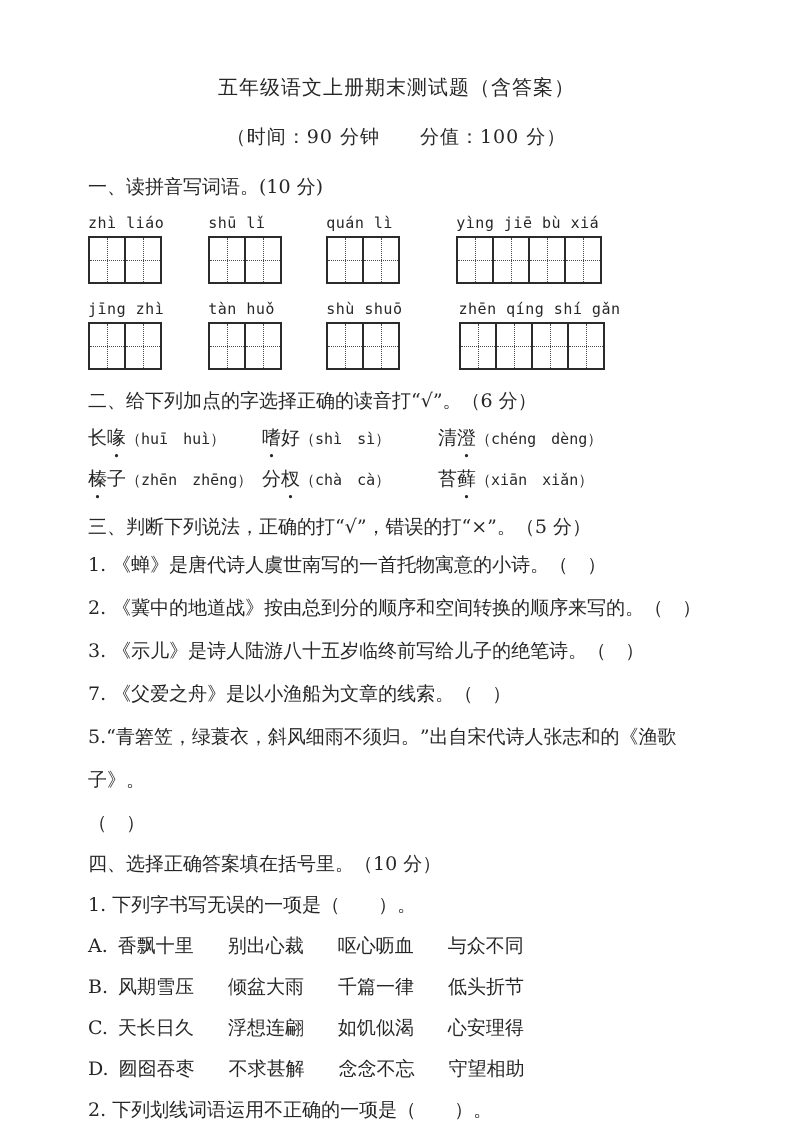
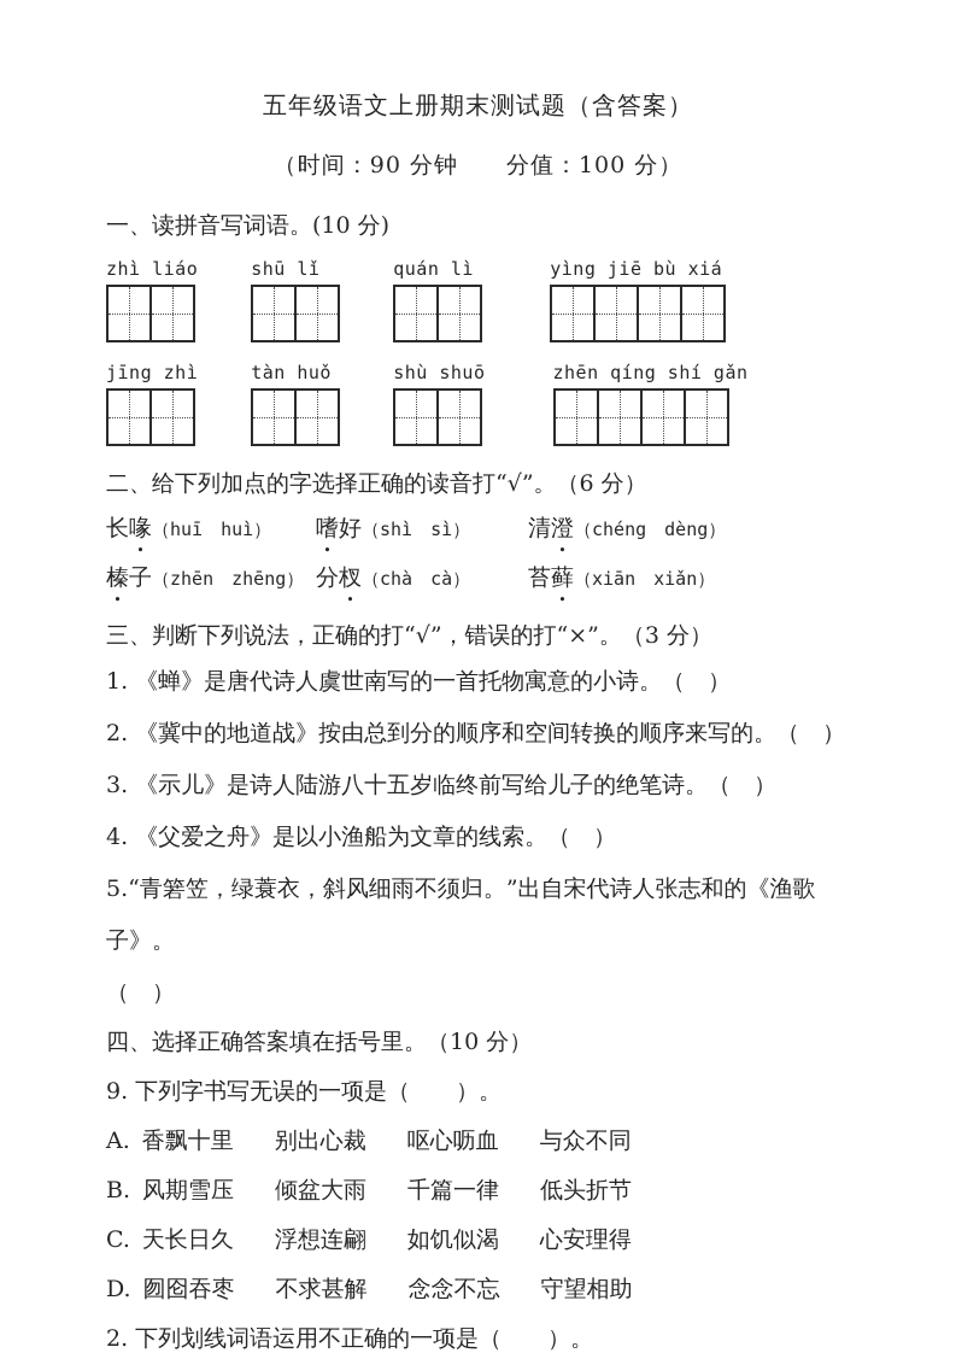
  五年级语文上册期末测试题（含答案）
  （时间：90 分钟 分值：100 分）
  一、读拼音写词语。(10 分)
  zhì liáo
  shū lǐ
  quán lì
  yìng jiē bù xiá
  jīng zhì
  tàn huǒ
  shù shuō
  zhēn qíng shí gǎn
  二、给下列加点的字选择正确的读音打“√”。（6 分）
  长喙（huī huì）
  嗜好（shì sì）
  清澄（chéng dèng）
  榛子（zhēn zhēng）
  分杈（chà cà）
  苔藓（xiān xiǎn）
- 三、判断下列说法，正确的打“√”，错误的打“×”。（5 分）
+ 三、判断下列说法，正确的打“√”，错误的打“×”。（3 分）
  1. 《蝉》是唐代诗人虞世南写的一首托物寓意的小诗。（ ）
  2. 《冀中的地道战》按由总到分的顺序和空间转换的顺序来写的。（ ）
  3. 《示儿》是诗人陆游八十五岁临终前写给儿子的绝笔诗。（ ）
- 7. 《父爱之舟》是以小渔船为文章的线索。（ ）
+ 4. 《父爱之舟》是以小渔船为文章的线索。（ ）
  5.“青箬笠，绿蓑衣，斜风细雨不须归。”出自宋代诗人张志和的《渔歌子》。
  （ ）
  四、选择正确答案填在括号里。（10 分）
- 1. 下列字书写无误的一项是（ ）。
+ 9. 下列字书写无误的一项是（ ）。
  A.
  香飘十里
  别出心裁
  呕心呖血
  与众不同
  B.
  风期雪压
  倾盆大雨
  千篇一律
  低头折节
  C.
  天长日久
  浮想连翩
  如饥似渴
  心安理得
  D.
  囫囵吞枣
  不求甚解
  念念不忘
  守望相助
  2. 下列划线词语运用不正确的一项是（ ）。
